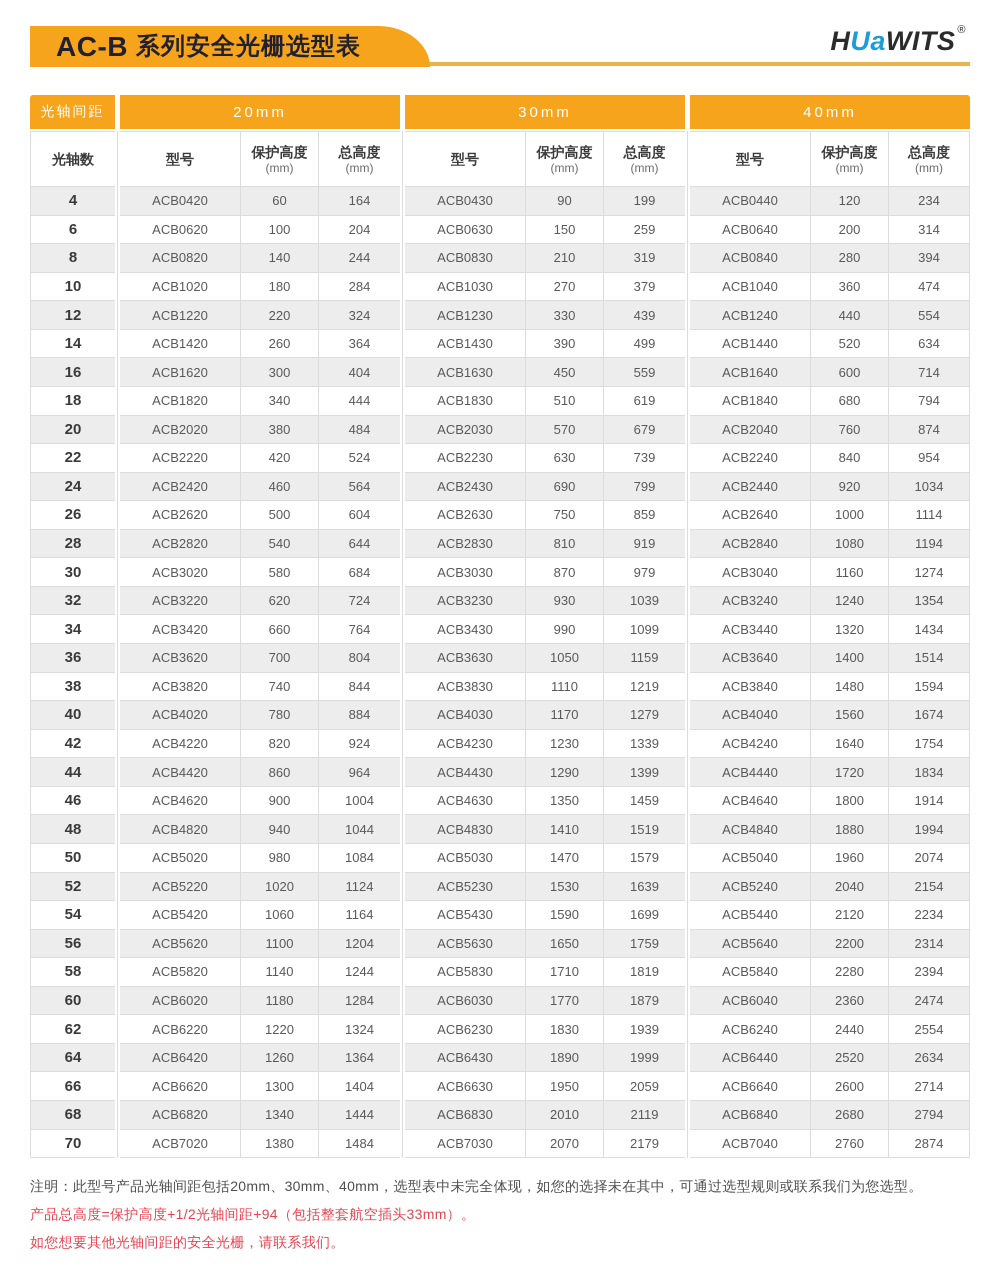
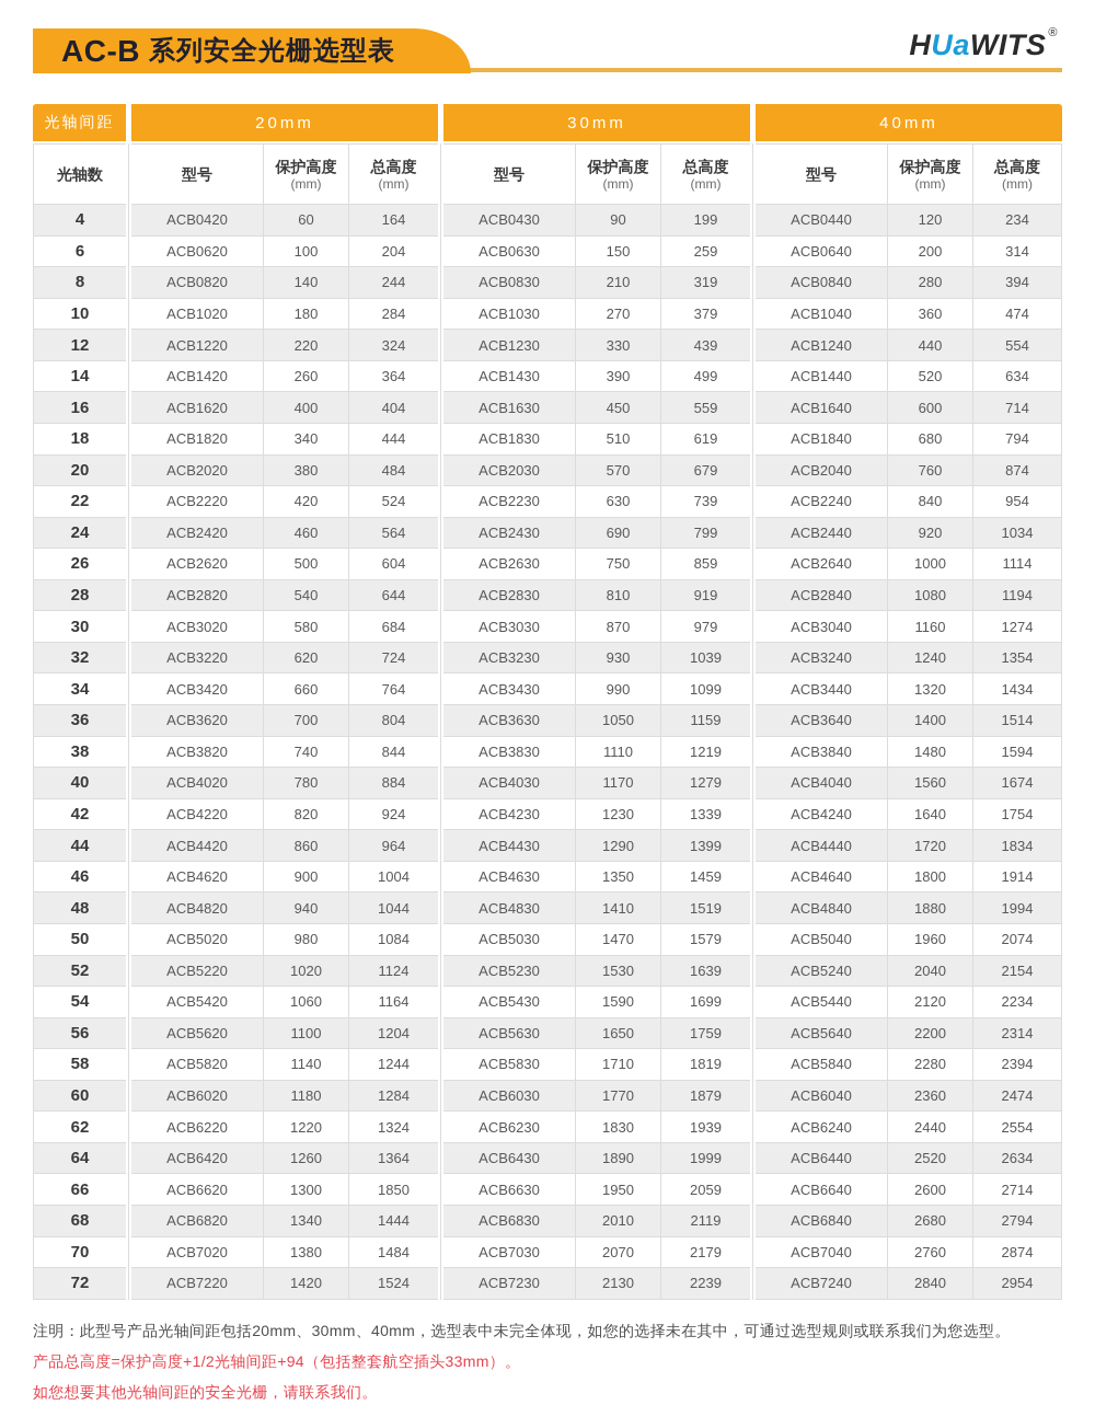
  AC-B
  系列安全光栅选型表
  HUaWITS ®
  光轴间距
  20mm
  30mm
  40mm
  光轴数
  型号
  保护高度
  (mm)
  总高度
  (mm)
  型号
  保护高度
  (mm)
  总高度
  (mm)
  型号
  保护高度
  (mm)
  总高度
  (mm)
  4
  ACB0420
  60
  164
  ACB0430
  90
  199
  ACB0440
  120
  234
  6
  ACB0620
  100
  204
  ACB0630
  150
  259
  ACB0640
  200
  314
  8
  ACB0820
  140
  244
  ACB0830
  210
  319
  ACB0840
  280
  394
  10
  ACB1020
  180
  284
  ACB1030
  270
  379
  ACB1040
  360
  474
  12
  ACB1220
  220
  324
  ACB1230
  330
  439
  ACB1240
  440
  554
  14
  ACB1420
  260
  364
  ACB1430
  390
  499
  ACB1440
  520
  634
  16
  ACB1620
- 300
+ 400
  404
  ACB1630
  450
  559
  ACB1640
  600
  714
  18
  ACB1820
  340
  444
  ACB1830
  510
  619
  ACB1840
  680
  794
  20
  ACB2020
  380
  484
  ACB2030
  570
  679
  ACB2040
  760
  874
  22
  ACB2220
  420
  524
  ACB2230
  630
  739
  ACB2240
  840
  954
  24
  ACB2420
  460
  564
  ACB2430
  690
  799
  ACB2440
  920
  1034
  26
  ACB2620
  500
  604
  ACB2630
  750
  859
  ACB2640
  1000
  1114
  28
  ACB2820
  540
  644
  ACB2830
  810
  919
  ACB2840
  1080
  1194
  30
  ACB3020
  580
  684
  ACB3030
  870
  979
  ACB3040
  1160
  1274
  32
  ACB3220
  620
  724
  ACB3230
  930
  1039
  ACB3240
  1240
  1354
  34
  ACB3420
  660
  764
  ACB3430
  990
  1099
  ACB3440
  1320
  1434
  36
  ACB3620
  700
  804
  ACB3630
  1050
  1159
  ACB3640
  1400
  1514
  38
  ACB3820
  740
  844
  ACB3830
  1110
  1219
  ACB3840
  1480
  1594
  40
  ACB4020
  780
  884
  ACB4030
  1170
  1279
  ACB4040
  1560
  1674
  42
  ACB4220
  820
  924
  ACB4230
  1230
  1339
  ACB4240
  1640
  1754
  44
  ACB4420
  860
  964
  ACB4430
  1290
  1399
  ACB4440
  1720
  1834
  46
  ACB4620
  900
  1004
  ACB4630
  1350
  1459
  ACB4640
  1800
  1914
  48
  ACB4820
  940
  1044
  ACB4830
  1410
  1519
  ACB4840
  1880
  1994
  50
  ACB5020
  980
  1084
  ACB5030
  1470
  1579
  ACB5040
  1960
  2074
  52
  ACB5220
  1020
  1124
  ACB5230
  1530
  1639
  ACB5240
  2040
  2154
  54
  ACB5420
  1060
  1164
  ACB5430
  1590
  1699
  ACB5440
  2120
  2234
  56
  ACB5620
  1100
  1204
  ACB5630
  1650
  1759
  ACB5640
  2200
  2314
  58
  ACB5820
  1140
  1244
  ACB5830
  1710
  1819
  ACB5840
  2280
  2394
  60
  ACB6020
  1180
  1284
  ACB6030
  1770
  1879
  ACB6040
  2360
  2474
  62
  ACB6220
  1220
  1324
  ACB6230
  1830
  1939
  ACB6240
  2440
  2554
  64
  ACB6420
  1260
  1364
  ACB6430
  1890
  1999
  ACB6440
  2520
  2634
  66
  ACB6620
  1300
- 1404
+ 1850
  ACB6630
  1950
  2059
  ACB6640
  2600
  2714
  68
  ACB6820
  1340
  1444
  ACB6830
  2010
  2119
  ACB6840
  2680
  2794
  70
  ACB7020
  1380
  1484
  ACB7030
  2070
  2179
  ACB7040
  2760
  2874
+ 72
+ ACB7220
+ 1420
+ 1524
+ ACB7230
+ 2130
+ 2239
+ ACB7240
+ 2840
+ 2954
  注明：此型号产品光轴间距包括20mm、30mm、40mm，选型表中未完全体现，如您的选择未在其中，可通过选型规则或联系我们为您选型。
  产品总高度=保护高度+1/2光轴间距+94（包括整套航空插头33mm）。
  如您想要其他光轴间距的安全光栅，请联系我们。
